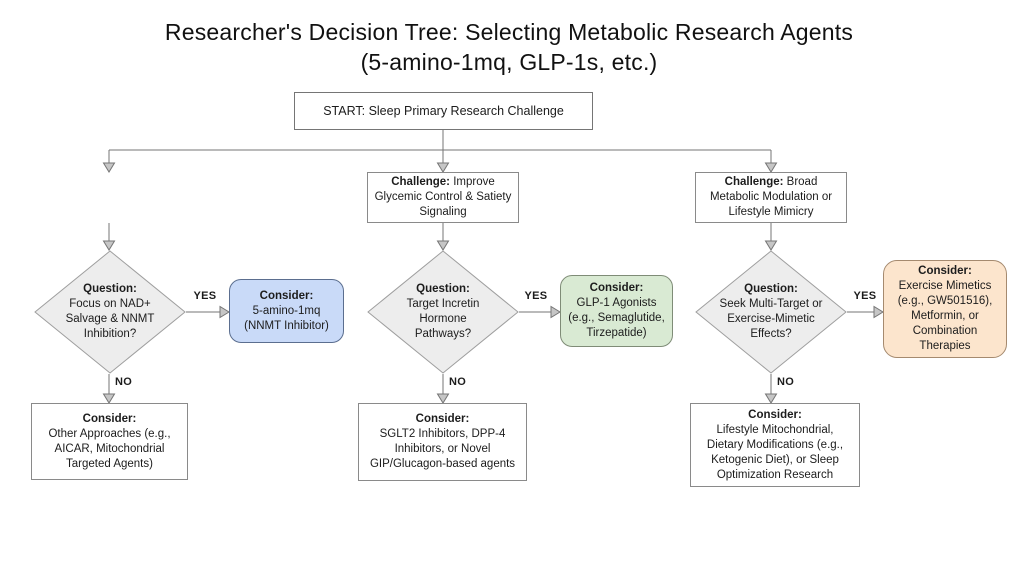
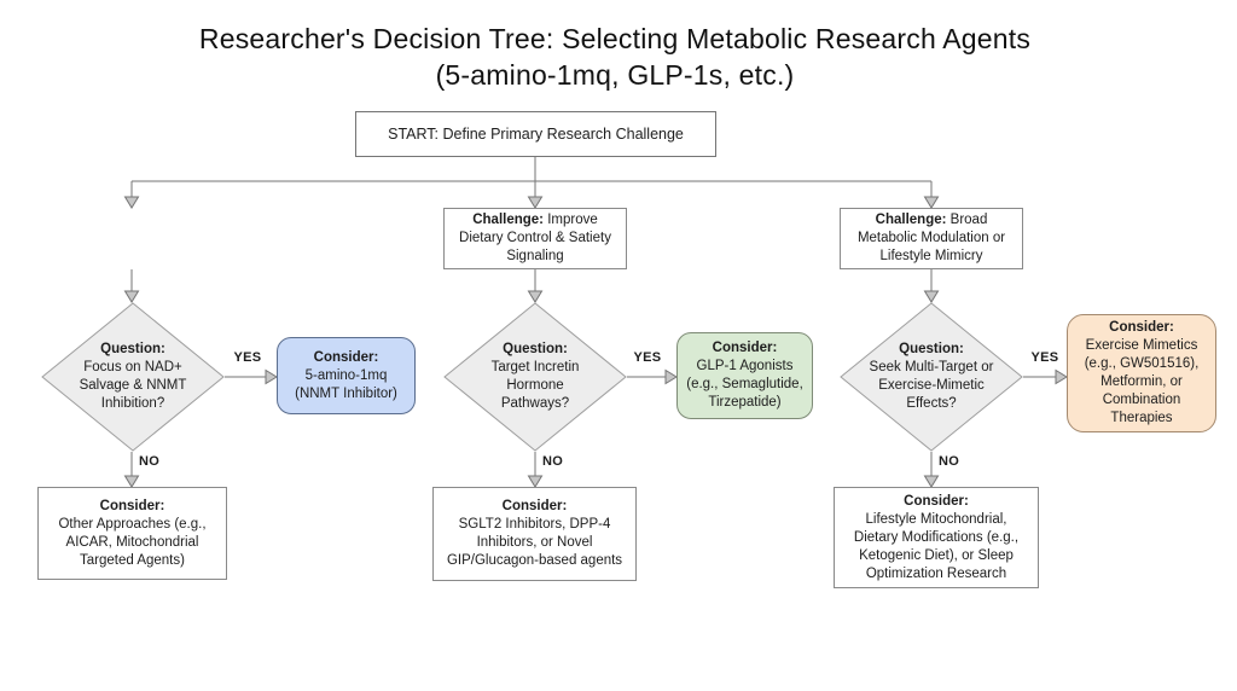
  Researcher's Decision Tree: Selecting Metabolic Research Agents
  (5-amino-1mq, GLP-1s, etc.)
- START: Sleep Primary Research Challenge
+ START: Define Primary Research Challenge
- Challenge: Improve Glycemic Control & Satiety Signaling
+ Challenge: Improve Dietary Control & Satiety Signaling
  Challenge: Broad Metabolic Modulation or Lifestyle Mimicry
  Question:
  Focus on NAD+ Salvage & NNMT Inhibition?
  Question:
  Target Incretin Hormone Pathways?
  Question:
  Seek Multi-Target or Exercise-Mimetic Effects?
  YES
  YES
  YES
  NO
  NO
  NO
  Consider:
  5-amino-1mq (NNMT Inhibitor)
  Consider:
  GLP-1 Agonists (e.g., Semaglutide, Tirzepatide)
  Consider:
  Exercise Mimetics (e.g., GW501516), Metformin, or Combination Therapies
  Consider:
  Other Approaches (e.g., AICAR, Mitochondrial Targeted Agents)
  Consider:
  SGLT2 Inhibitors, DPP-4 Inhibitors, or Novel GIP/Glucagon-based agents
  Consider:
  Lifestyle Mitochondrial, Dietary Modifications (e.g., Ketogenic Diet), or Sleep Optimization Research
